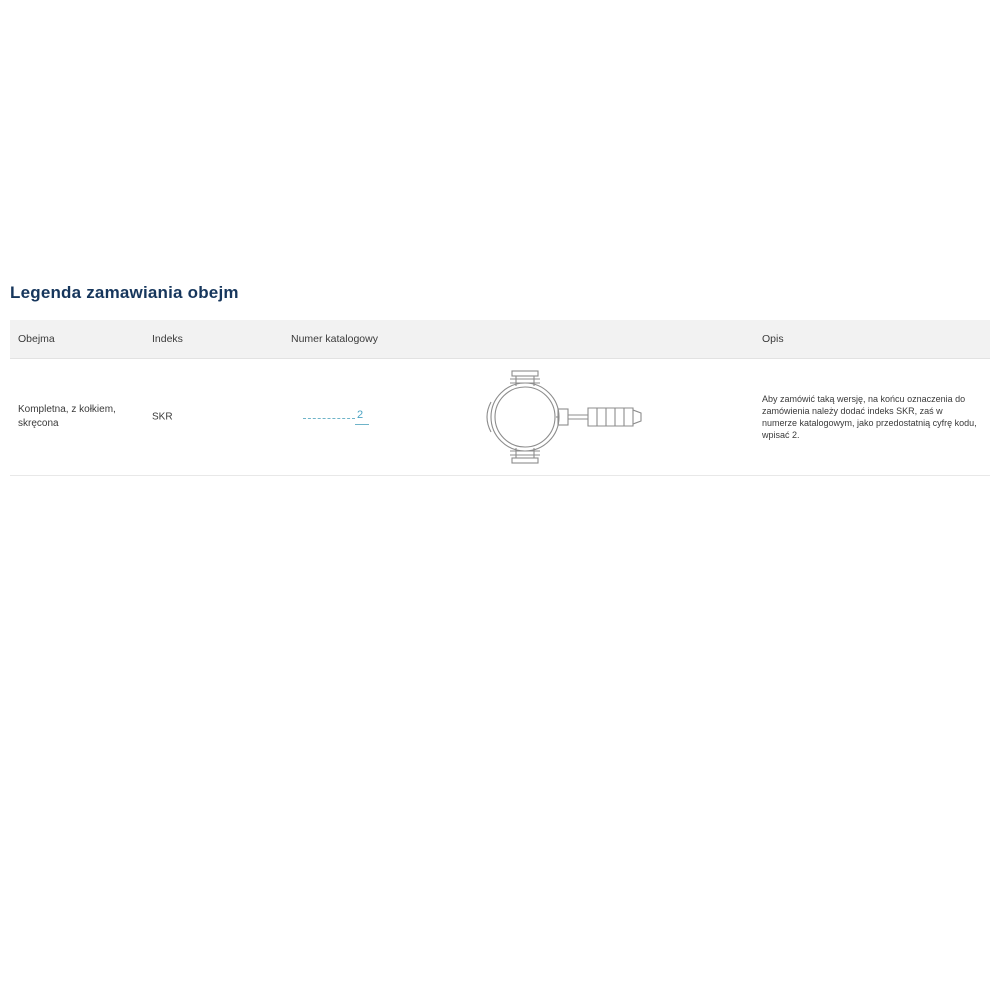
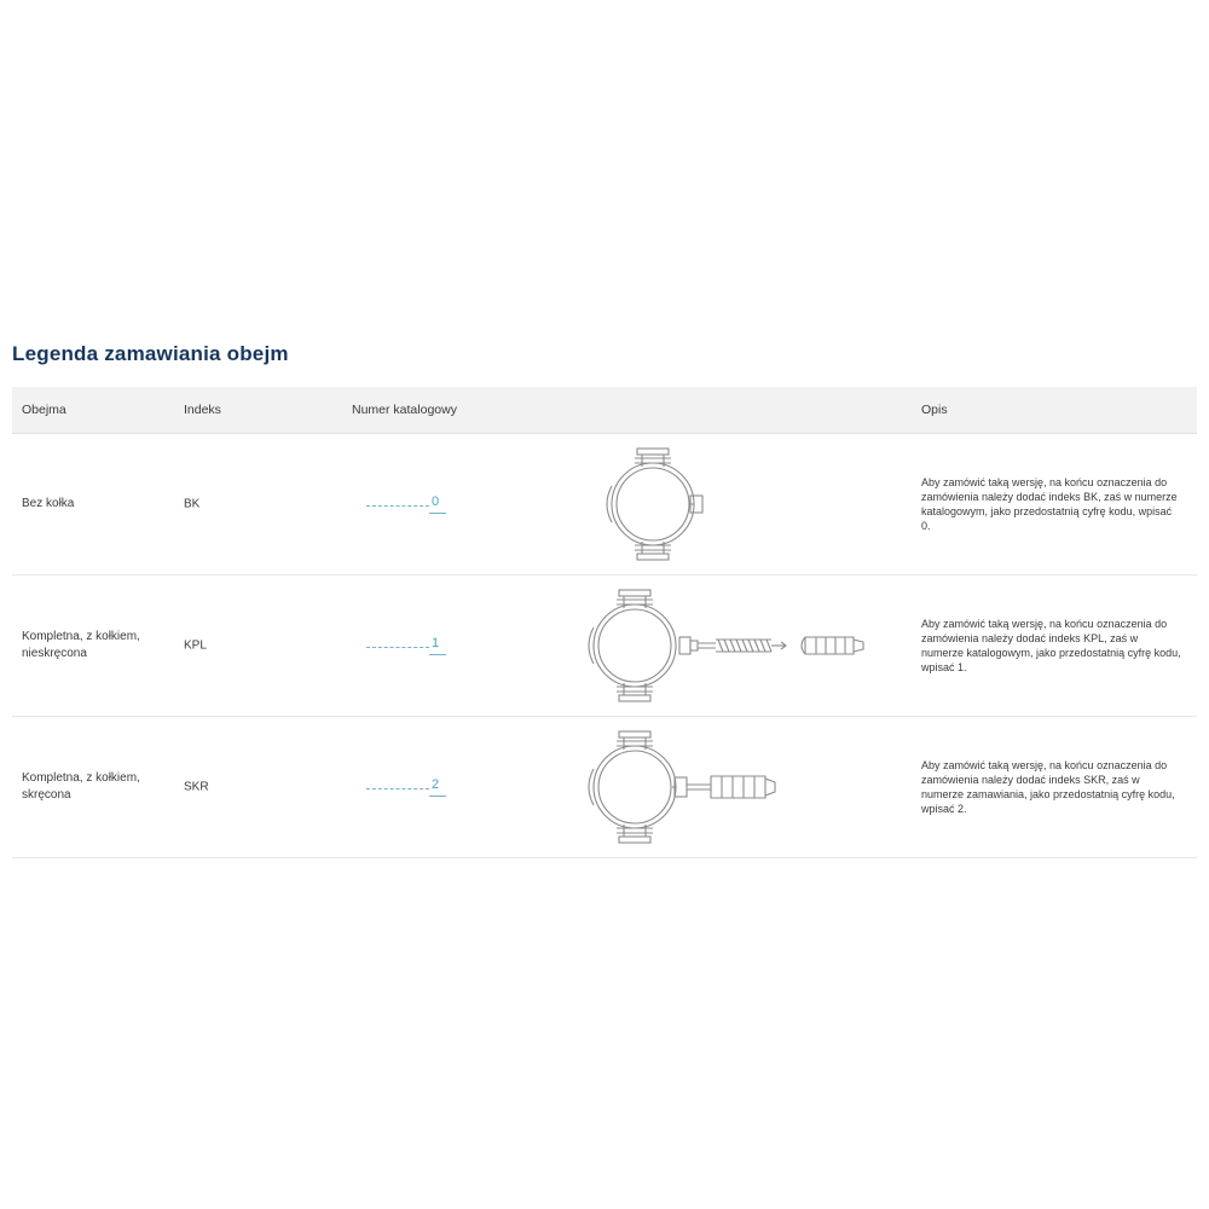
  Legenda zamawiania obejm
  Obejma
  Indeks
  Numer katalogowy
  Opis
+ Bez kołka
+ BK
+ 0
+ Aby zamówić taką wersję, na końcu oznaczenia do zamówienia należy dodać indeks BK, zaś w numerze katalogowym, jako przedostatnią cyfrę kodu, wpisać 0.
+ Kompletna, z kołkiem, nieskręcona
+ KPL
+ 1
+ Aby zamówić taką wersję, na końcu oznaczenia do zamówienia należy dodać indeks KPL, zaś w numerze katalogowym, jako przedostatnią cyfrę kodu, wpisać 1.
  Kompletna, z kołkiem, skręcona
  SKR
  2
- Aby zamówić taką wersję, na końcu oznaczenia do zamówienia należy dodać indeks SKR, zaś w numerze katalogowym, jako przedostatnią cyfrę kodu, wpisać 2.
+ Aby zamówić taką wersję, na końcu oznaczenia do zamówienia należy dodać indeks SKR, zaś w numerze zamawiania, jako przedostatnią cyfrę kodu, wpisać 2.
